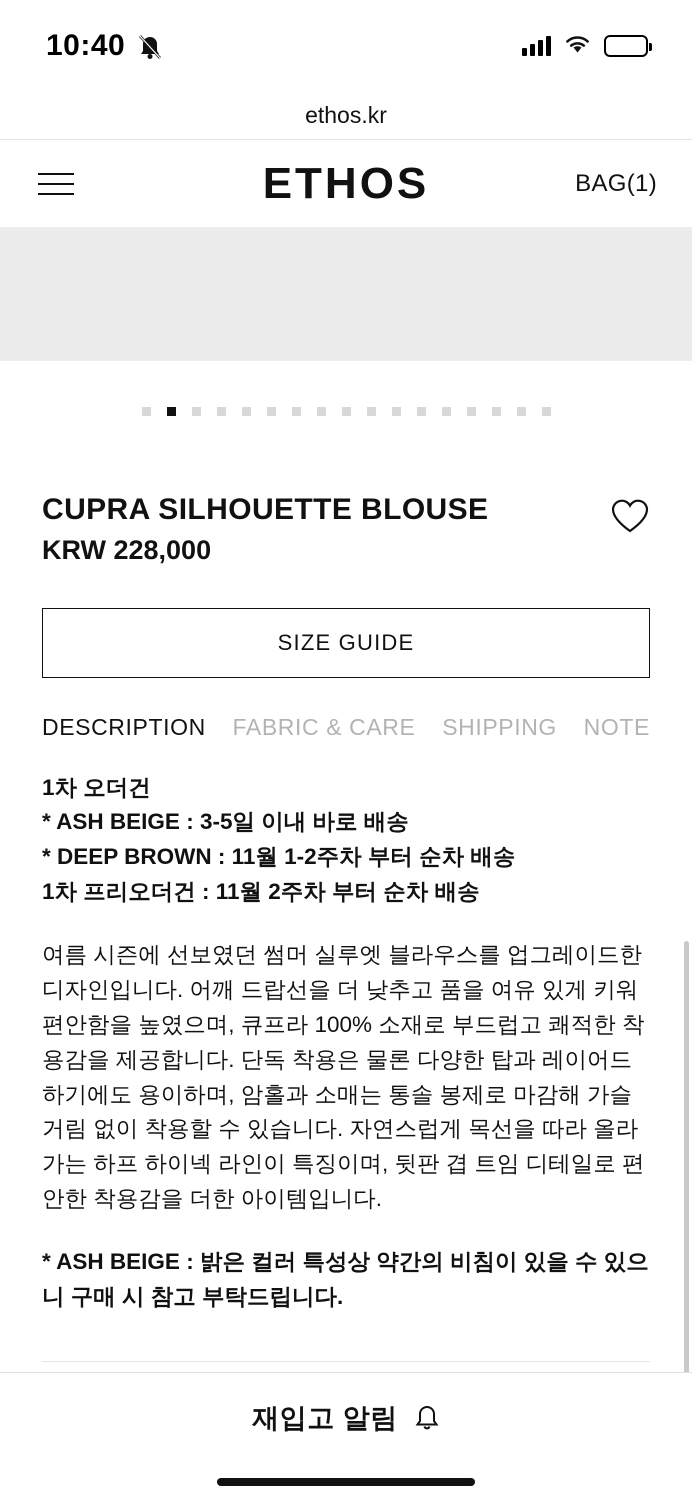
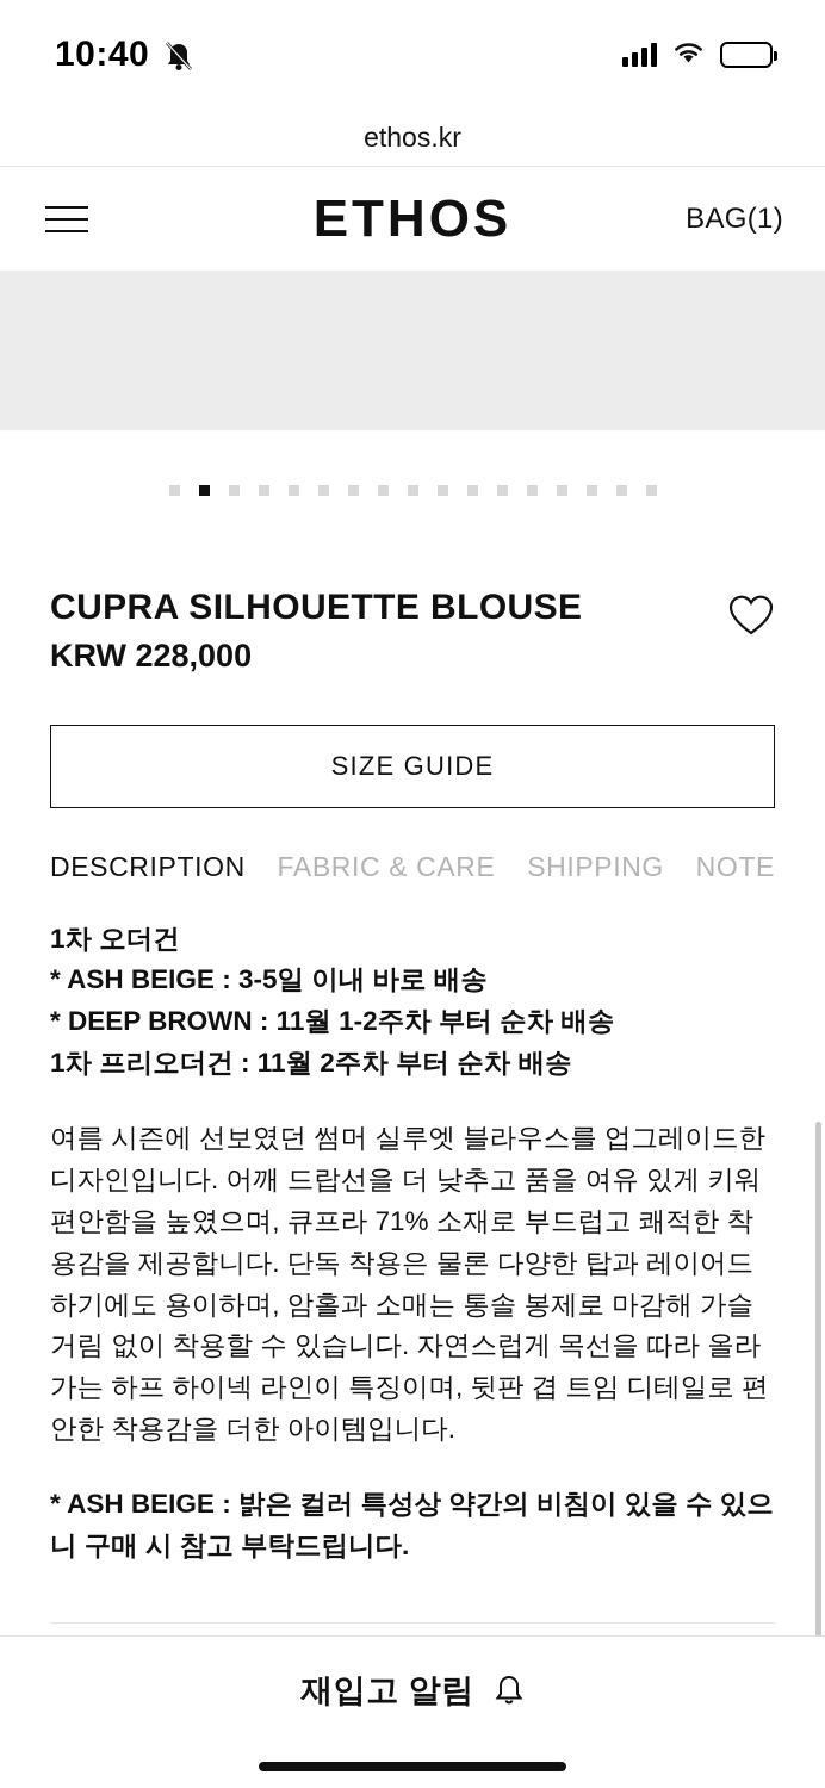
  10:40
  ethos.kr
  ETHOS
  BAG(1)
  CUPRA SILHOUETTE BLOUSE
  KRW 228,000
  SIZE GUIDE
  DESCRIPTION
  FABRIC & CARE
  SHIPPING
  NOTE
  1차 오더건
  * ASH BEIGE : 3-5일 이내 바로 배송
  * DEEP BROWN : 11월 1-2주차 부터 순차 배송
  1차 프리오더건 : 11월 2주차 부터 순차 배송
- 여름 시즌에 선보였던 썸머 실루엣 블라우스를 업그레이드한 디자인입니다. 어깨 드랍선을 더 낮추고 품을 여유 있게 키워 편안함을 높였으며, 큐프라 100% 소재로 부드럽고 쾌적한 착용감을 제공합니다. 단독 착용은 물론 다양한 탑과 레이어드하기에도 용이하며, 암홀과 소매는 통솔 봉제로 마감해 가슬거림 없이 착용할 수 있습니다. 자연스럽게 목선을 따라 올라가는 하프 하이넥 라인이 특징이며, 뒷판 겹 트임 디테일로 편안한 착용감을 더한 아이템입니다.
+ 여름 시즌에 선보였던 썸머 실루엣 블라우스를 업그레이드한 디자인입니다. 어깨 드랍선을 더 낮추고 품을 여유 있게 키워 편안함을 높였으며, 큐프라 71% 소재로 부드럽고 쾌적한 착용감을 제공합니다. 단독 착용은 물론 다양한 탑과 레이어드하기에도 용이하며, 암홀과 소매는 통솔 봉제로 마감해 가슬거림 없이 착용할 수 있습니다. 자연스럽게 목선을 따라 올라가는 하프 하이넥 라인이 특징이며, 뒷판 겹 트임 디테일로 편안한 착용감을 더한 아이템입니다.
  * ASH BEIGE : 밝은 컬러 특성상 약간의 비침이 있을 수 있으니 구매 시 참고 부탁드립니다.
  재입고 알림
